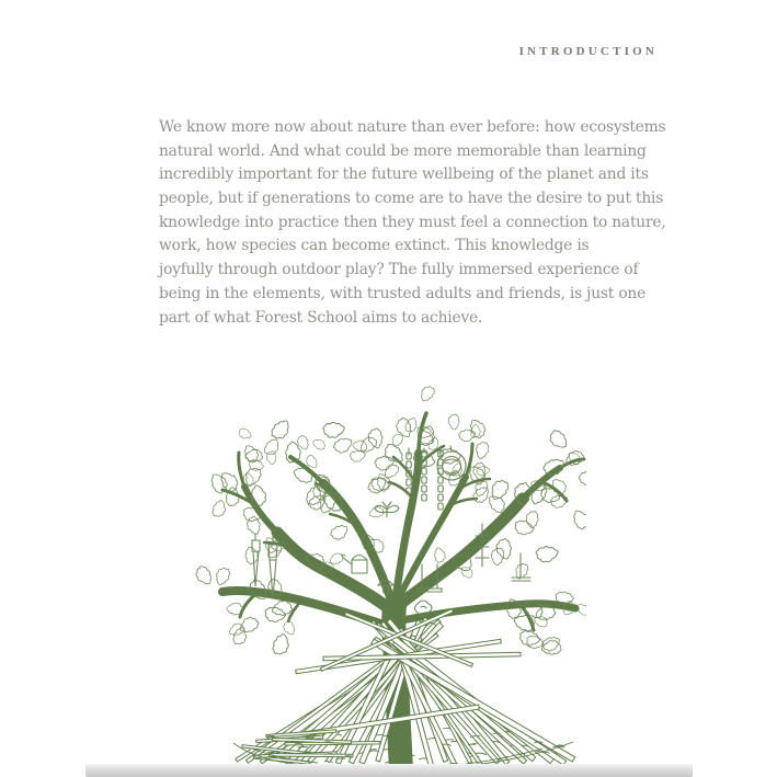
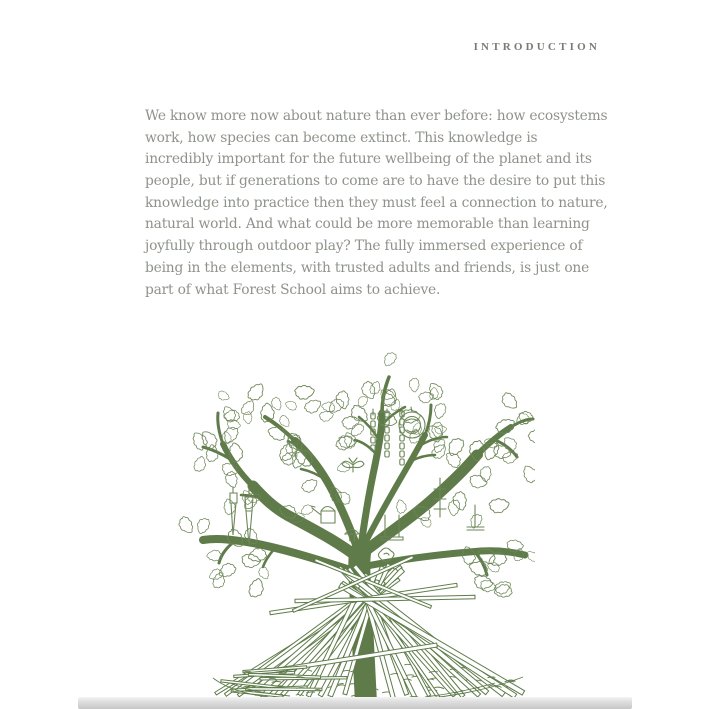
  INTRODUCTION
  We know more now about nature than ever before: how ecosystems
- natural world. And what could be more memorable than learning
+ work, how species can become extinct. This knowledge is
  incredibly important for the future wellbeing of the planet and its
  people, but if generations to come are to have the desire to put this
  knowledge into practice then they must feel a connection to nature,
- work, how species can become extinct. This knowledge is
+ natural world. And what could be more memorable than learning
  joyfully through outdoor play? The fully immersed experience of
  being in the elements, with trusted adults and friends, is just one
  part of what Forest School aims to achieve.
